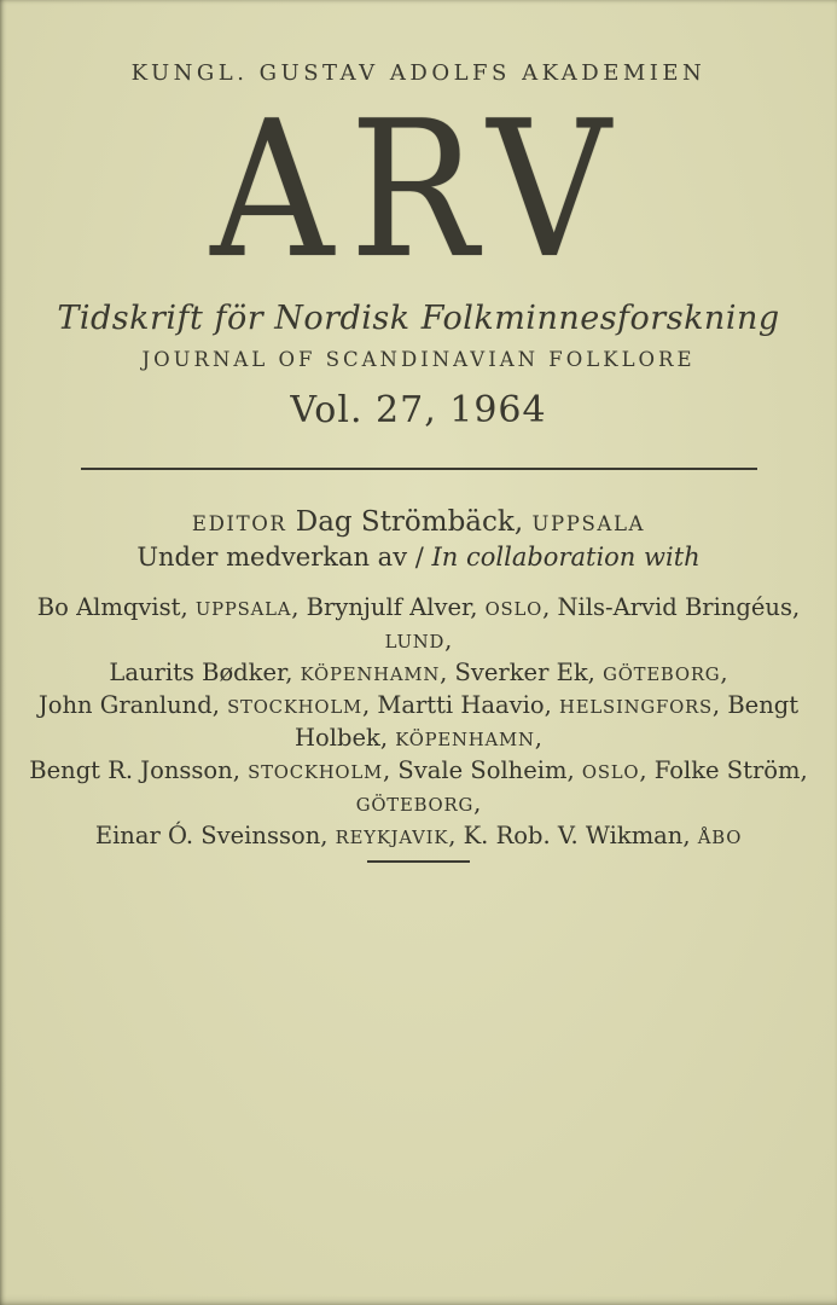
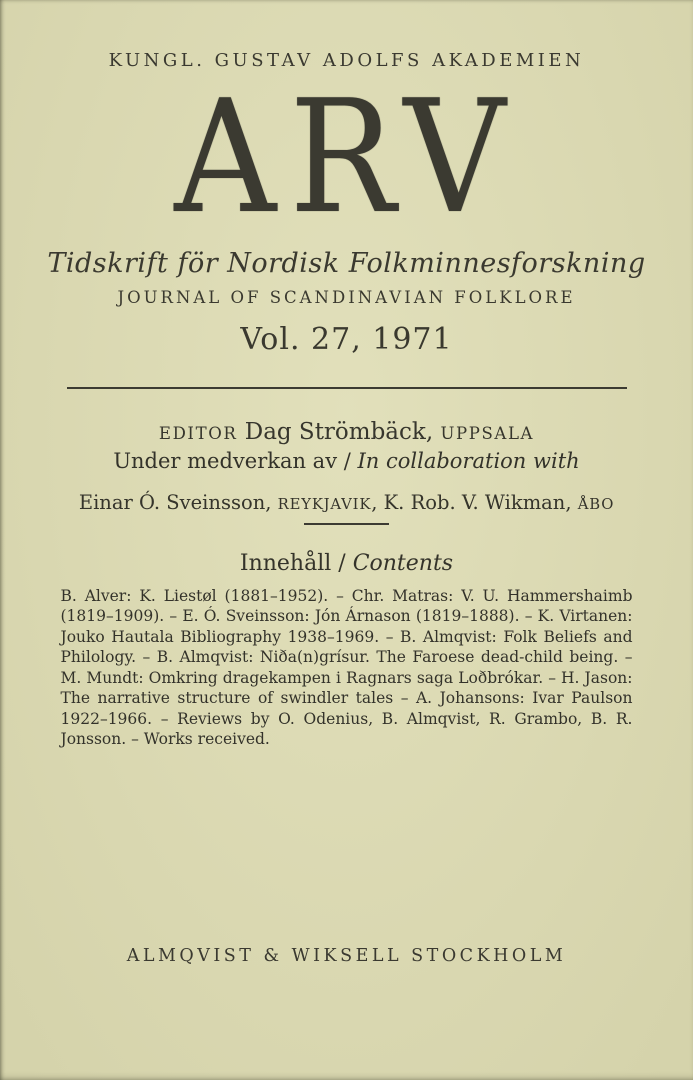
  KUNGL. GUSTAV ADOLFS AKADEMIEN
  ARV
  Tidskrift för Nordisk Folkminnesforskning
  JOURNAL OF SCANDINAVIAN FOLKLORE
- Vol. 27, 1964
+ Vol. 27, 1971
  EDITOR Dag Strömbäck, UPPSALA
  Under medverkan av / In collaboration with
- Bo Almqvist, UPPSALA, Brynjulf Alver, OSLO, Nils-Arvid Bringéus, LUND,
- Laurits Bødker, KÖPENHAMN, Sverker Ek, GÖTEBORG,
- John Granlund, STOCKHOLM, Martti Haavio, HELSINGFORS, Bengt Holbek, KÖPENHAMN,
- Bengt R. Jonsson, STOCKHOLM, Svale Solheim, OSLO, Folke Ström, GÖTEBORG,
  Einar Ó. Sveinsson, REYKJAVIK, K. Rob. V. Wikman, ÅBO
+ Innehåll / Contents
+ B. Alver: K. Liestøl (1881–1952). – Chr. Matras: V. U. Hammershaimb (1819–1909). – E. Ó. Sveinsson: Jón Árnason (1819–1888). – K. Virtanen: Jouko Hautala Bibliography 1938–1969. – B. Almqvist: Folk Beliefs and Philology. – B. Almqvist: Niða(n)grísur. The Faroese dead-child being. – M. Mundt: Omkring dragekampen i Ragnars saga Loðbrókar. – H. Jason: The narrative structure of swindler tales – A. Johansons: Ivar Paulson 1922–1966. – Reviews by O. Odenius, B. Almqvist, R. Grambo, B. R. Jonsson. – Works received.
+ ALMQVIST & WIKSELL STOCKHOLM
